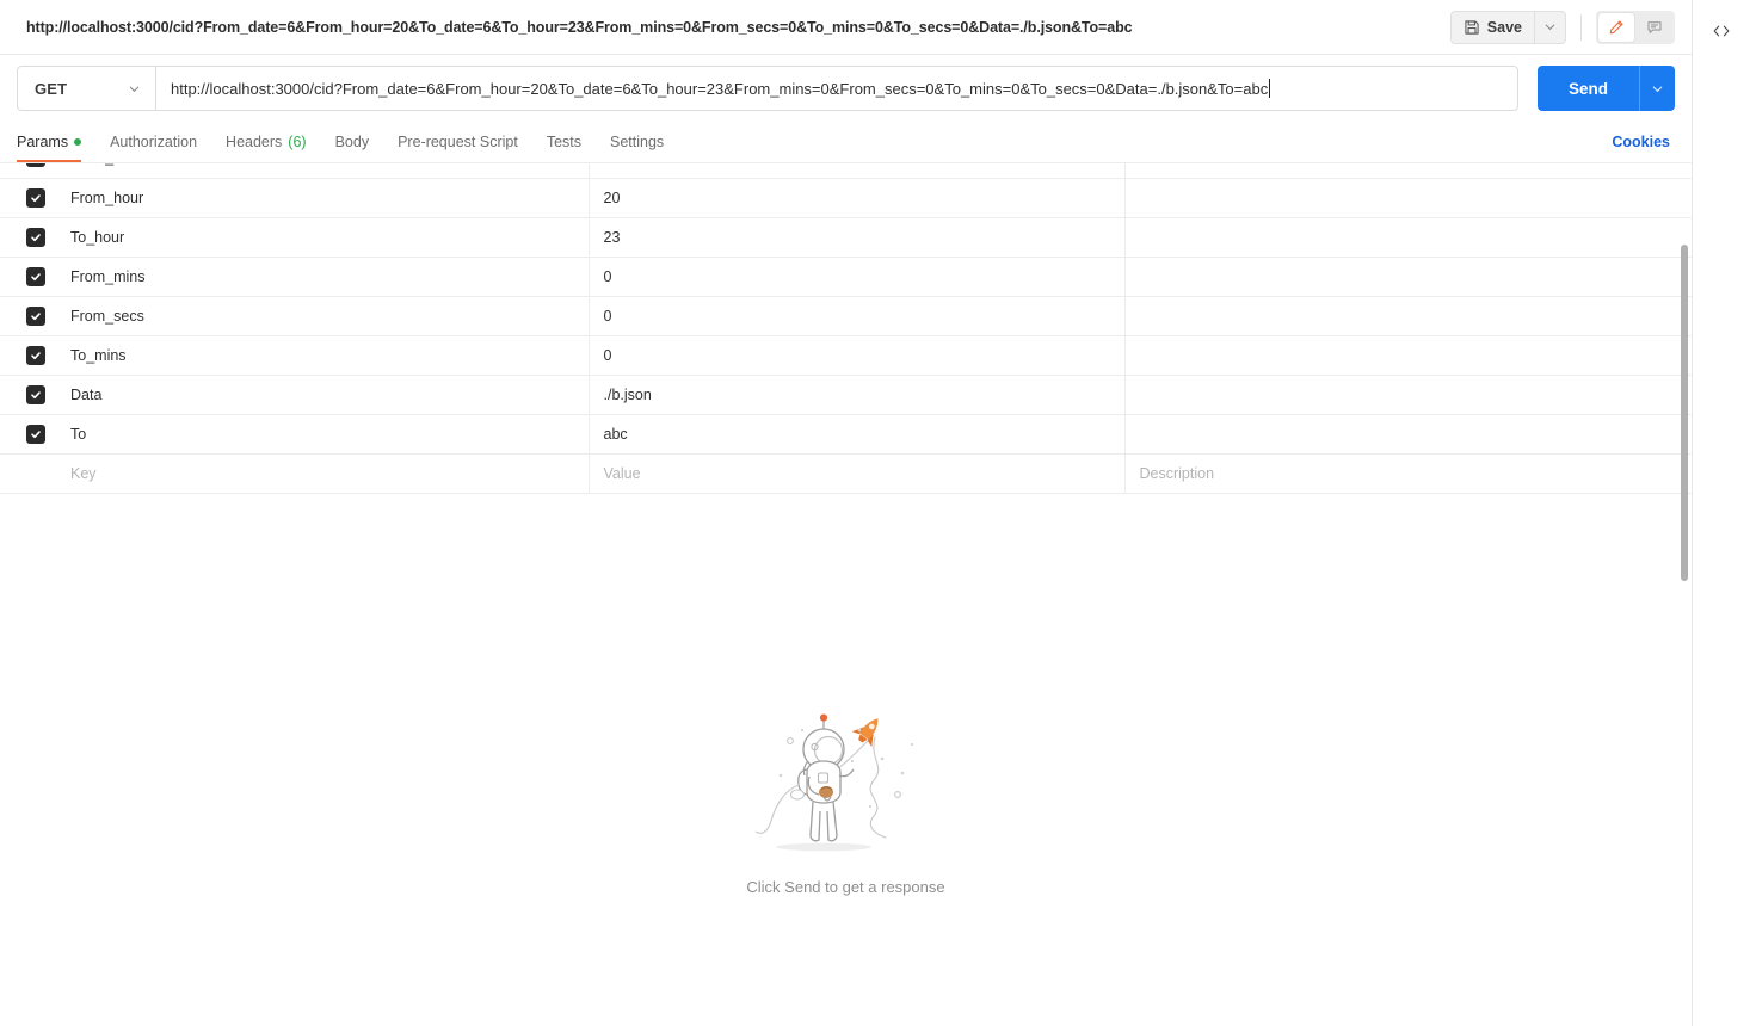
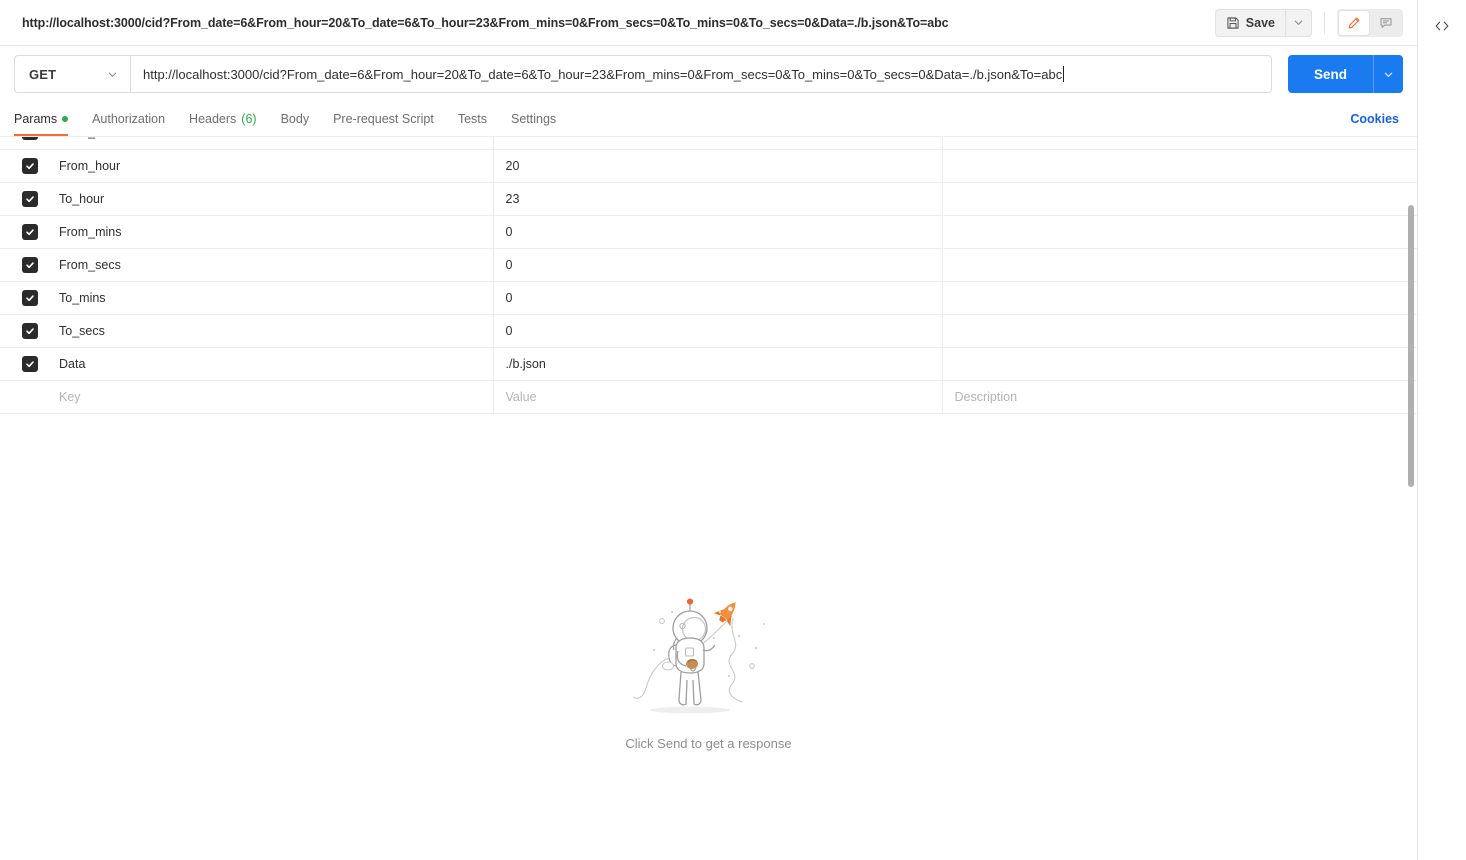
  http://localhost:3000/cid?From_date=6&From_hour=20&To_date=6&To_hour=23&From_mins=0&From_secs=0&To_mins=0&To_secs=0&Data=./b.json&To=abc
  Save
  GET
  http://localhost:3000/cid?From_date=6&From_hour=20&To_date=6&To_hour=23&From_mins=0&From_secs=0&To_mins=0&To_secs=0&Data=./b.json&To=abc
  Send
  Params
  Authorization
  Headers
  (6)
  Body
  Pre-request Script
  Tests
  Settings
  Cookies
  	From_hour	20
  	To_hour	23
  	From_mins	0
  	From_secs	0
  	To_mins	0
+ 	To_secs	0
  	Data	./b.json
- 	To	abc
  	Key	Value	Description
  Click Send to get a response
